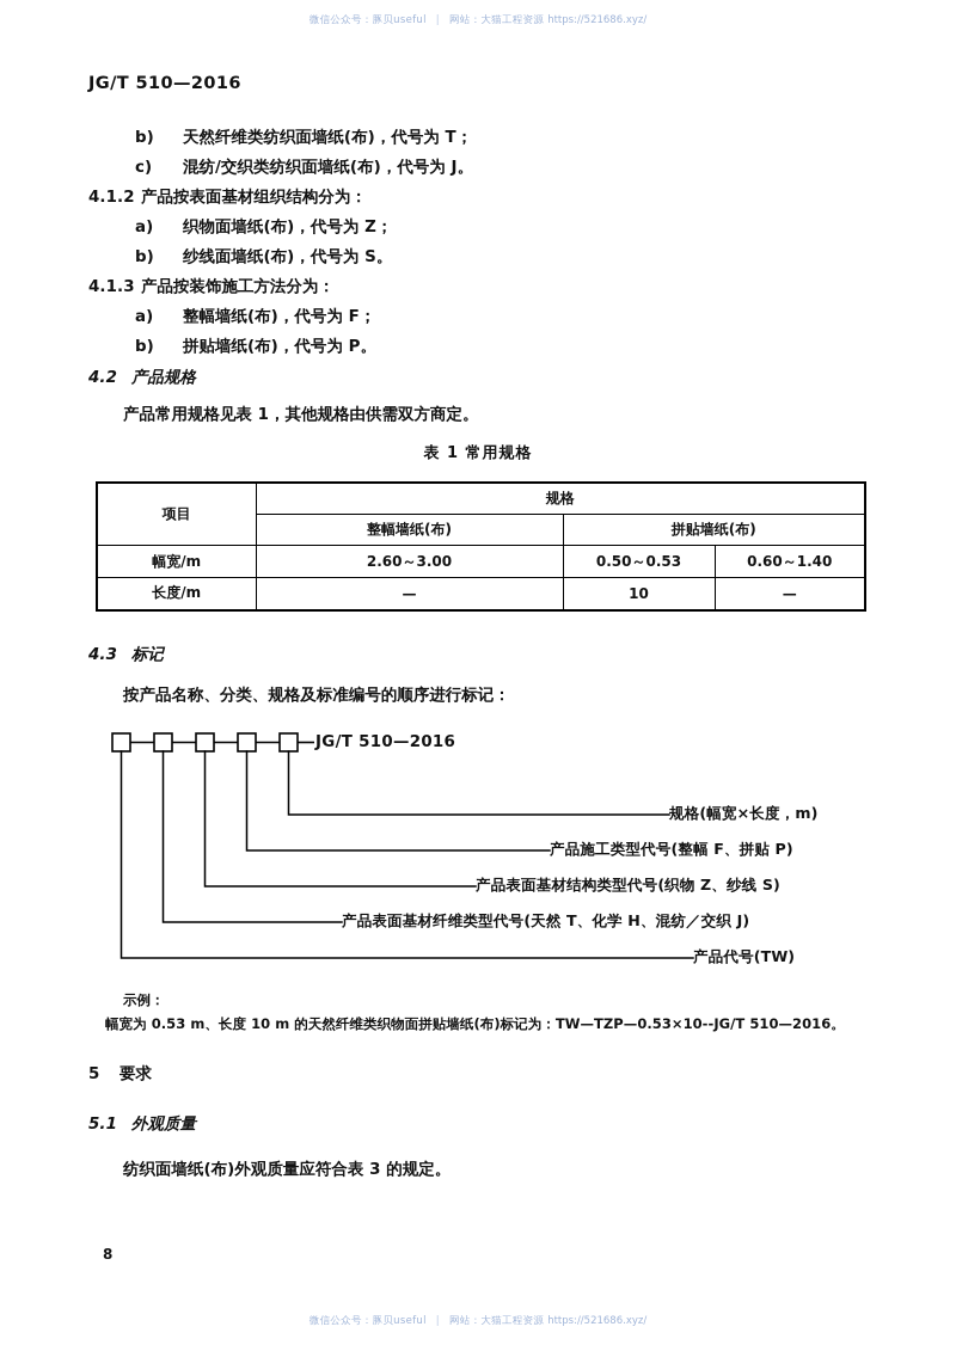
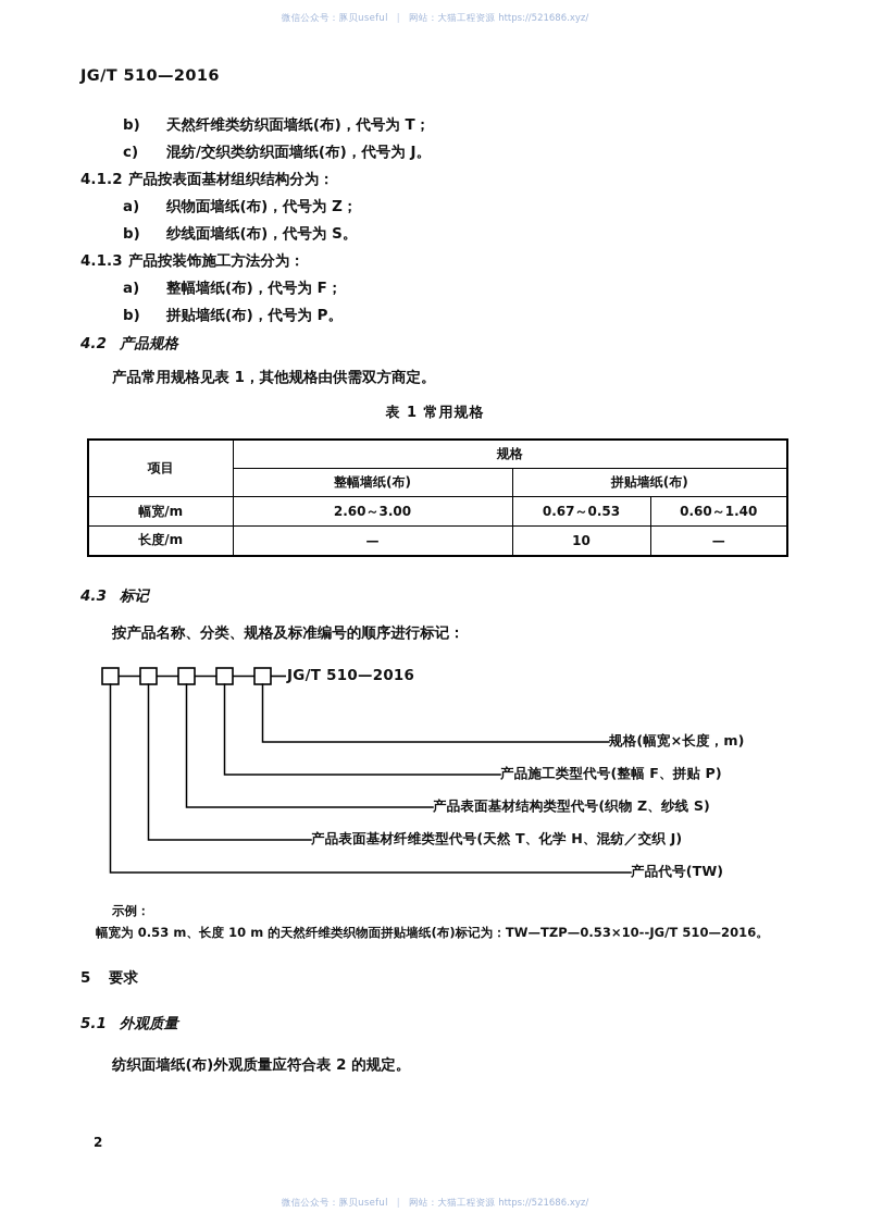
  微信公众号：豚贝useful | 网站：大猫工程资源 https://521686.xyz/
  JG/T 510—2016
  b) 天然纤维类纺织面墙纸(布)，代号为 T；
  c) 混纺/交织类纺织面墙纸(布)，代号为 J。
  4.1.2 产品按表面基材组织结构分为：
  a) 织物面墙纸(布)，代号为 Z；
  b) 纱线面墙纸(布)，代号为 S。
  4.1.3 产品按装饰施工方法分为：
  a) 整幅墙纸(布)，代号为 F；
  b) 拼贴墙纸(布)，代号为 P。
  4.2 产品规格
  产品常用规格见表 1，其他规格由供需双方商定。
  表 1 常用规格
  项目	规格
  整幅墙纸(布)	拼贴墙纸(布)
- 幅宽/m	2.60～3.00	0.50～0.53	0.60～1.40
+ 幅宽/m	2.60～3.00	0.67～0.53	0.60～1.40
  长度/m	—	10	—
  4.3 标记
  按产品名称、分类、规格及标准编号的顺序进行标记：
  JG/T 510—2016
  规格(幅宽×长度，m)
  产品施工类型代号(整幅 F、拼贴 P)
  产品表面基材结构类型代号(织物 Z、纱线 S)
  产品表面基材纤维类型代号(天然 T、化学 H、混纺／交织 J)
  产品代号(TW)
  示例：
  幅宽为 0.53 m、长度 10 m 的天然纤维类织物面拼贴墙纸(布)标记为：TW—TZP—0.53×10--JG/T 510—2016。
  5 要求
  5.1 外观质量
- 纺织面墙纸(布)外观质量应符合表 3 的规定。
+ 纺织面墙纸(布)外观质量应符合表 2 的规定。
- 8
+ 2
  微信公众号：豚贝useful | 网站：大猫工程资源 https://521686.xyz/
